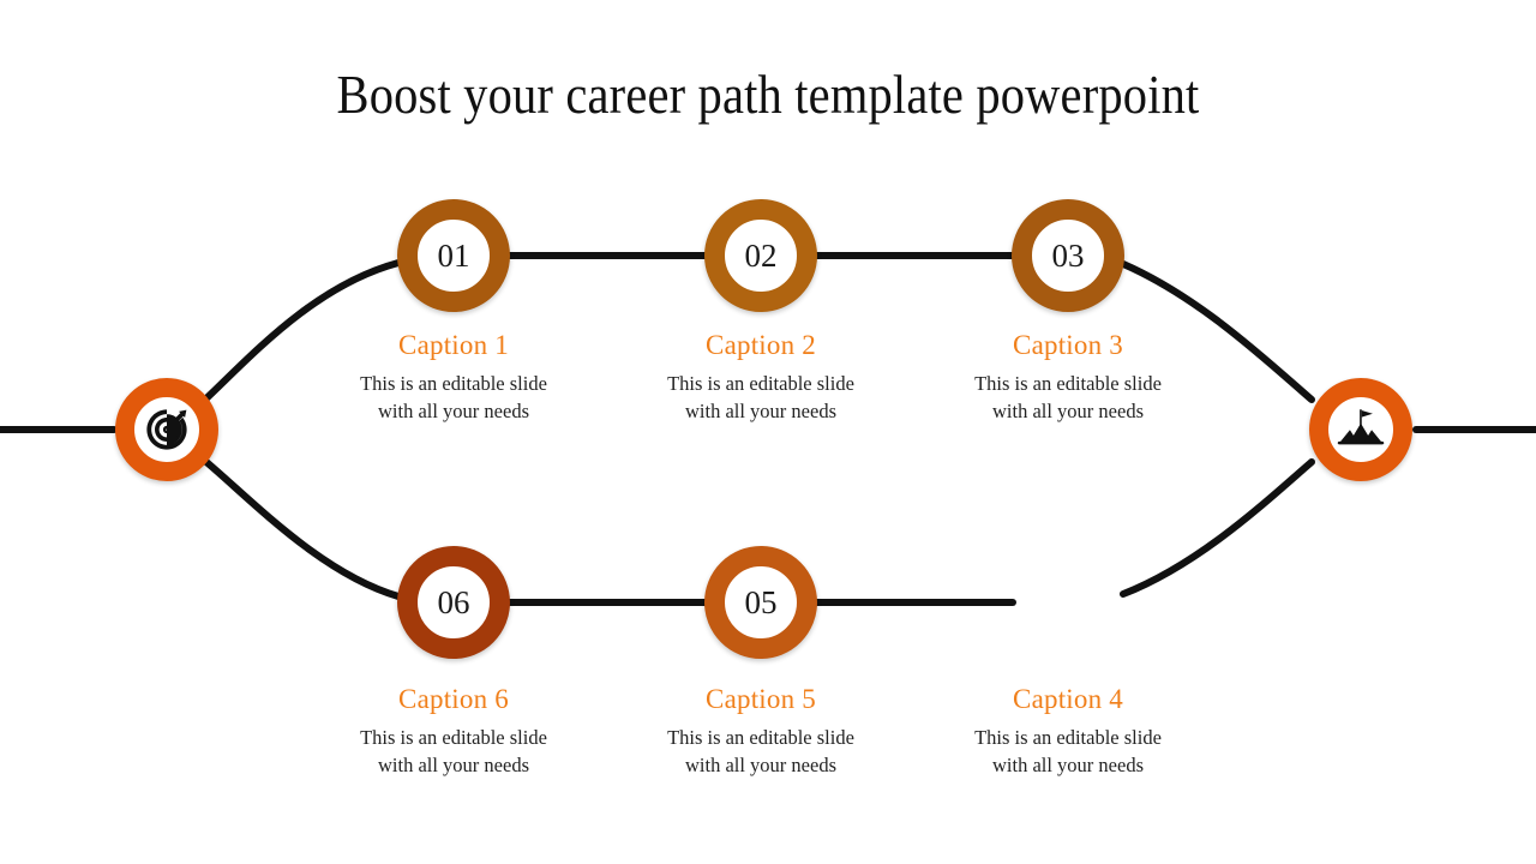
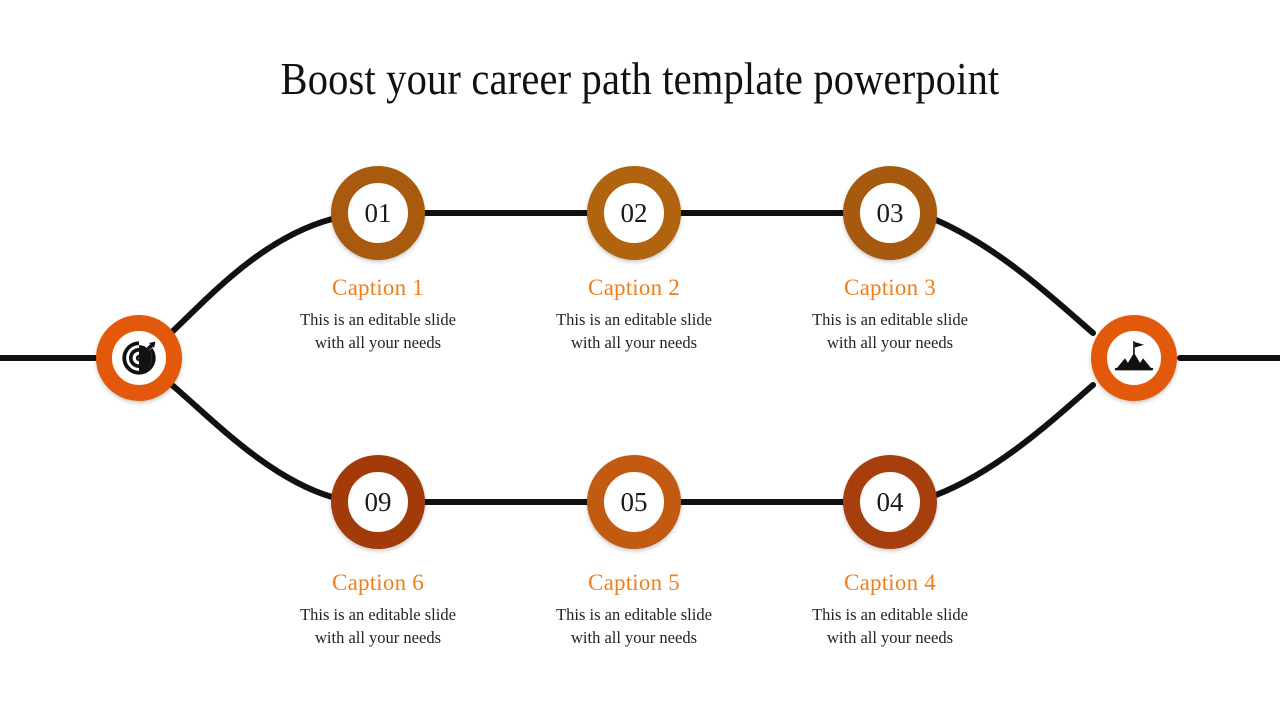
  Boost your career path template powerpoint
  01
  02
  03
- 06
+ 09
  05
+ 04
  Caption 1
  This is an editable slide
  with all your needs
  Caption 2
  This is an editable slide
  with all your needs
  Caption 3
  This is an editable slide
  with all your needs
  Caption 6
  This is an editable slide
  with all your needs
  Caption 5
  This is an editable slide
  with all your needs
  Caption 4
  This is an editable slide
  with all your needs
